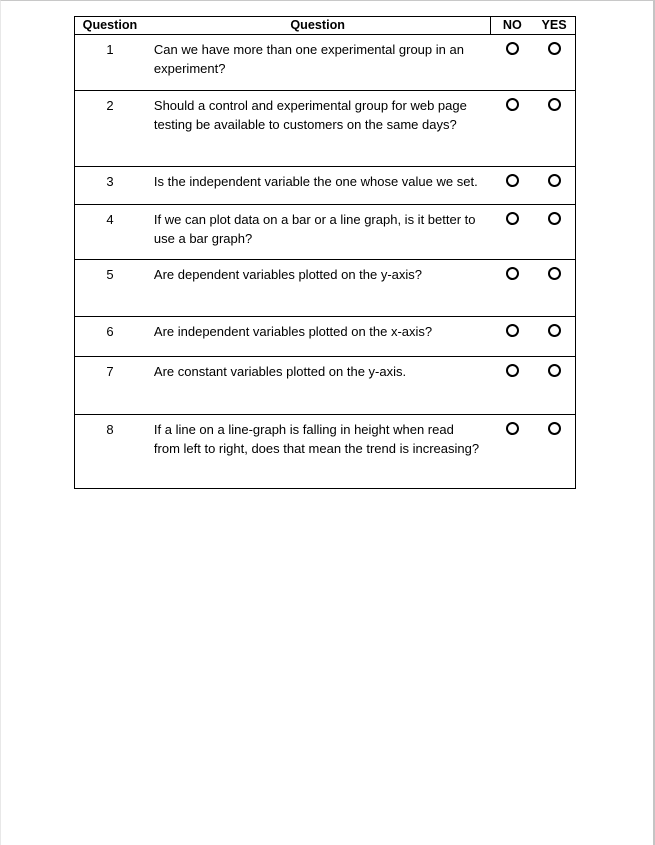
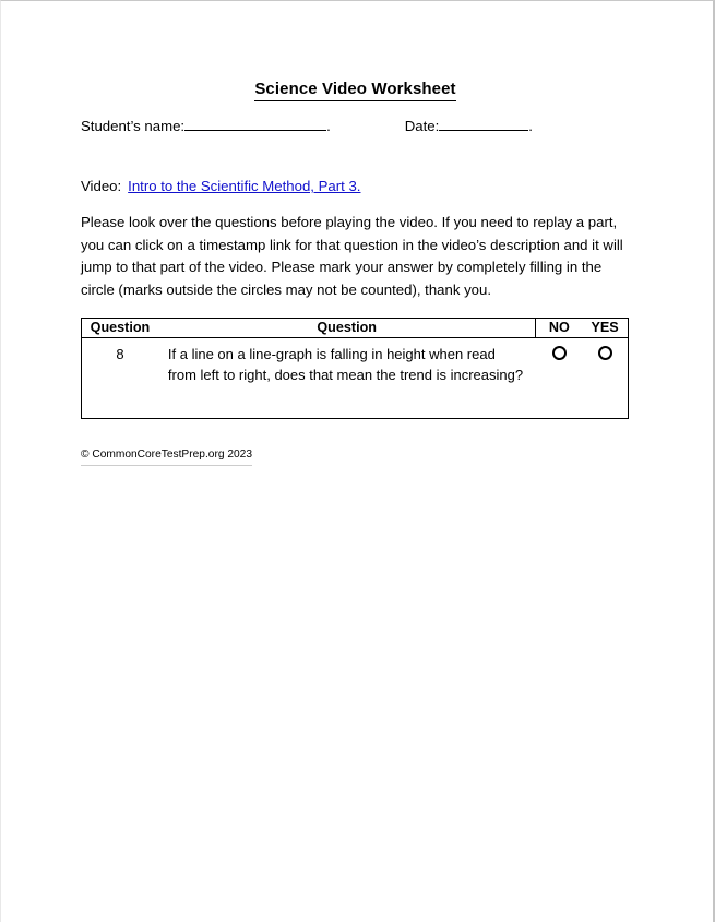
+ Science Video Worksheet
+ Student’s name: . Date: .
+ Video: Intro to the Scientific Method, Part 3.
+ Please look over the questions before playing the video. If you need to replay a part, you can click on a timestamp link for that question in the video’s description and it will jump to that part of the video. Please mark your answer by completely filling in the circle (marks outside the circles may not be counted), thank you.
  Question	Question	NO	YES
- 1	Can we have more than one experimental group in an experiment?
- 2	Should a control and experimental group for web page testing be available to customers on the same days?
- 3	Is the independent variable the one whose value we set.
- 4	If we can plot data on a bar or a line graph, is it better to use a bar graph?
- 5	Are dependent variables plotted on the y-axis?
- 6	Are independent variables plotted on the x-axis?
- 7	Are constant variables plotted on the y-axis.
  8	If a line on a line-graph is falling in height when read from left to right, does that mean the trend is increasing?
+ © CommonCoreTestPrep.org 2023
